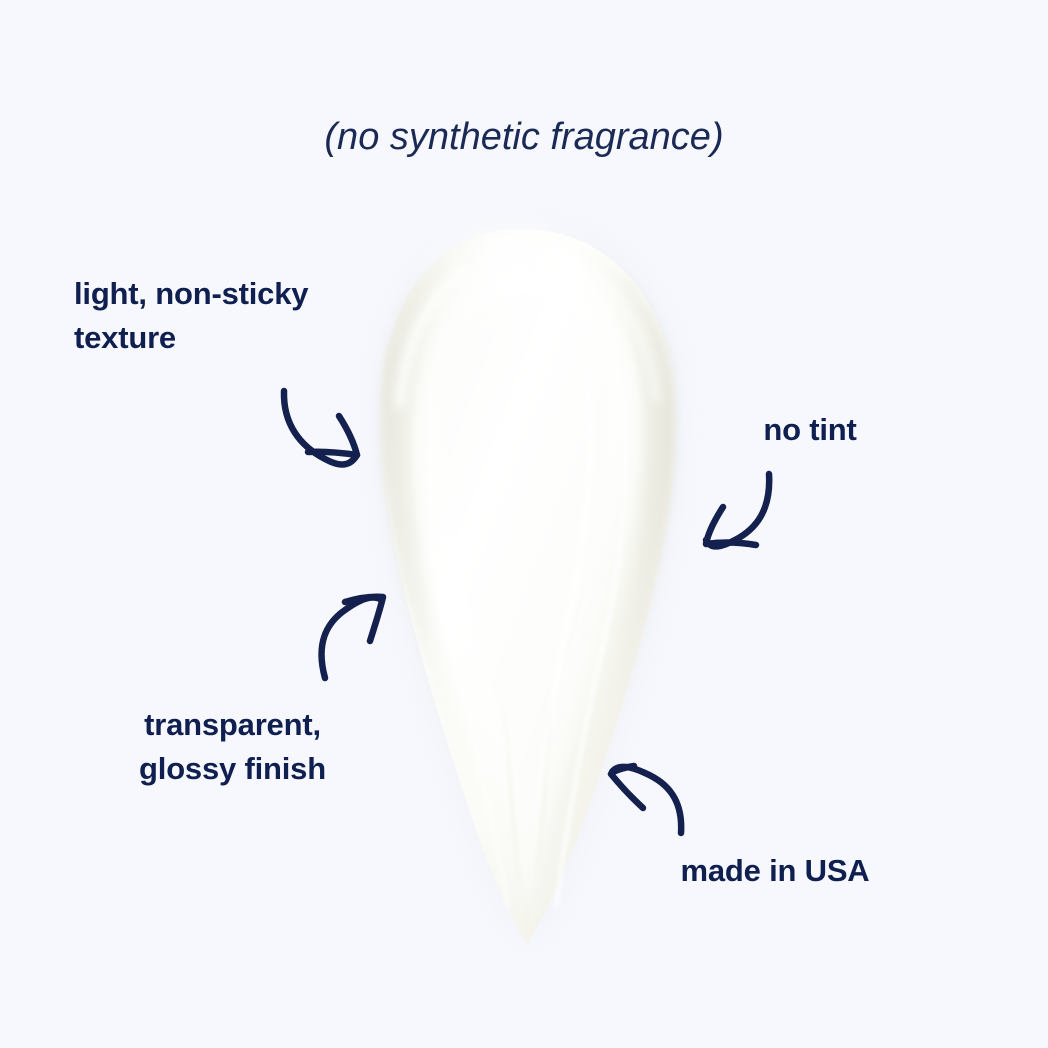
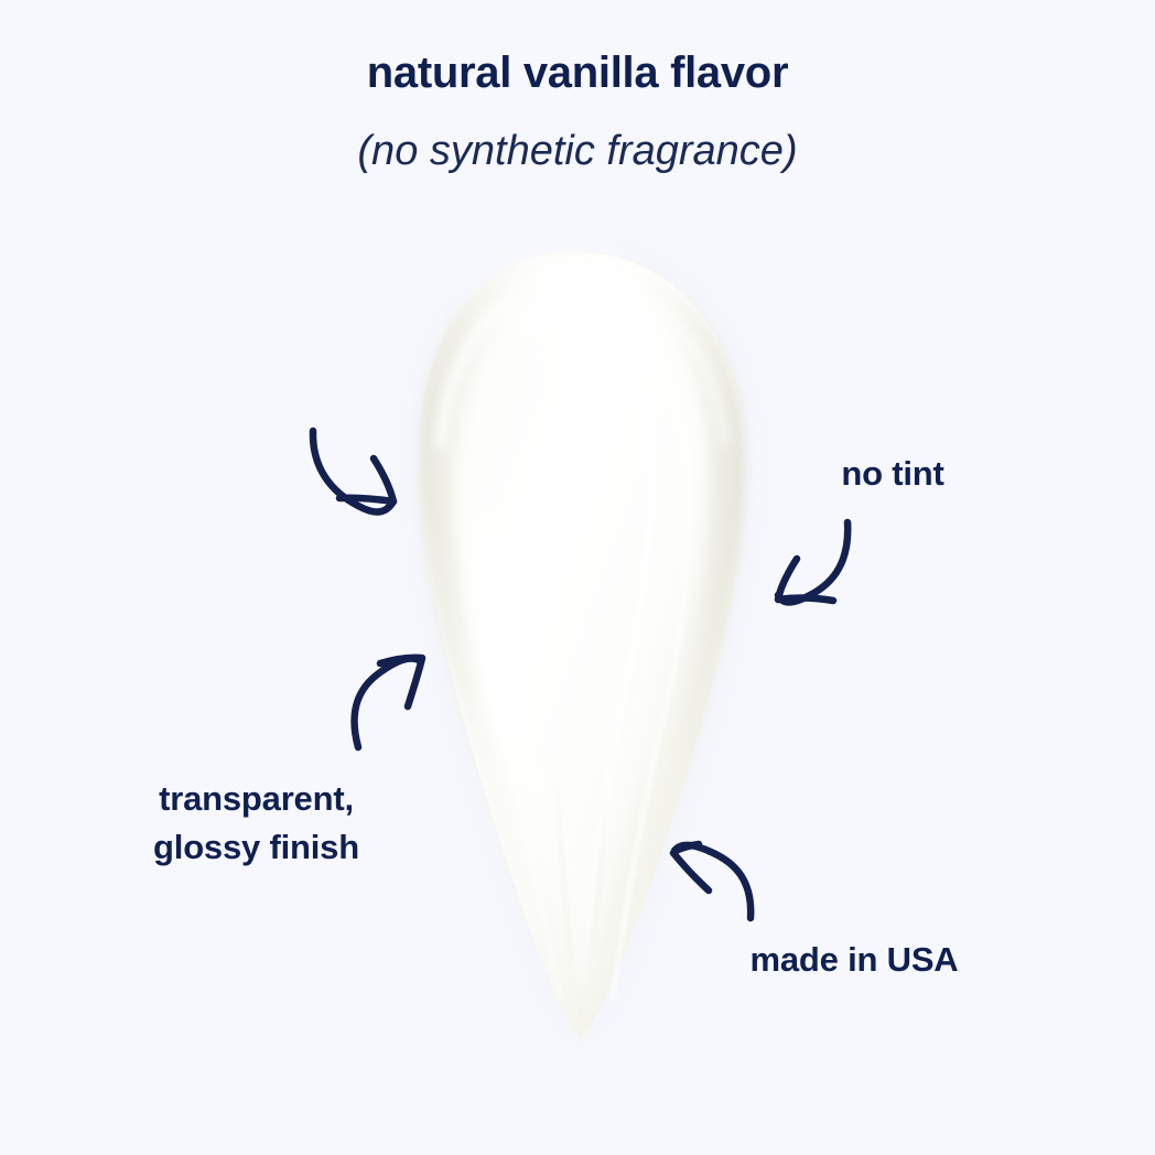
+ natural vanilla flavor
  (no synthetic fragrance)
- light, non-sticky
- texture
  no tint
  transparent,
  glossy finish
  made in USA
